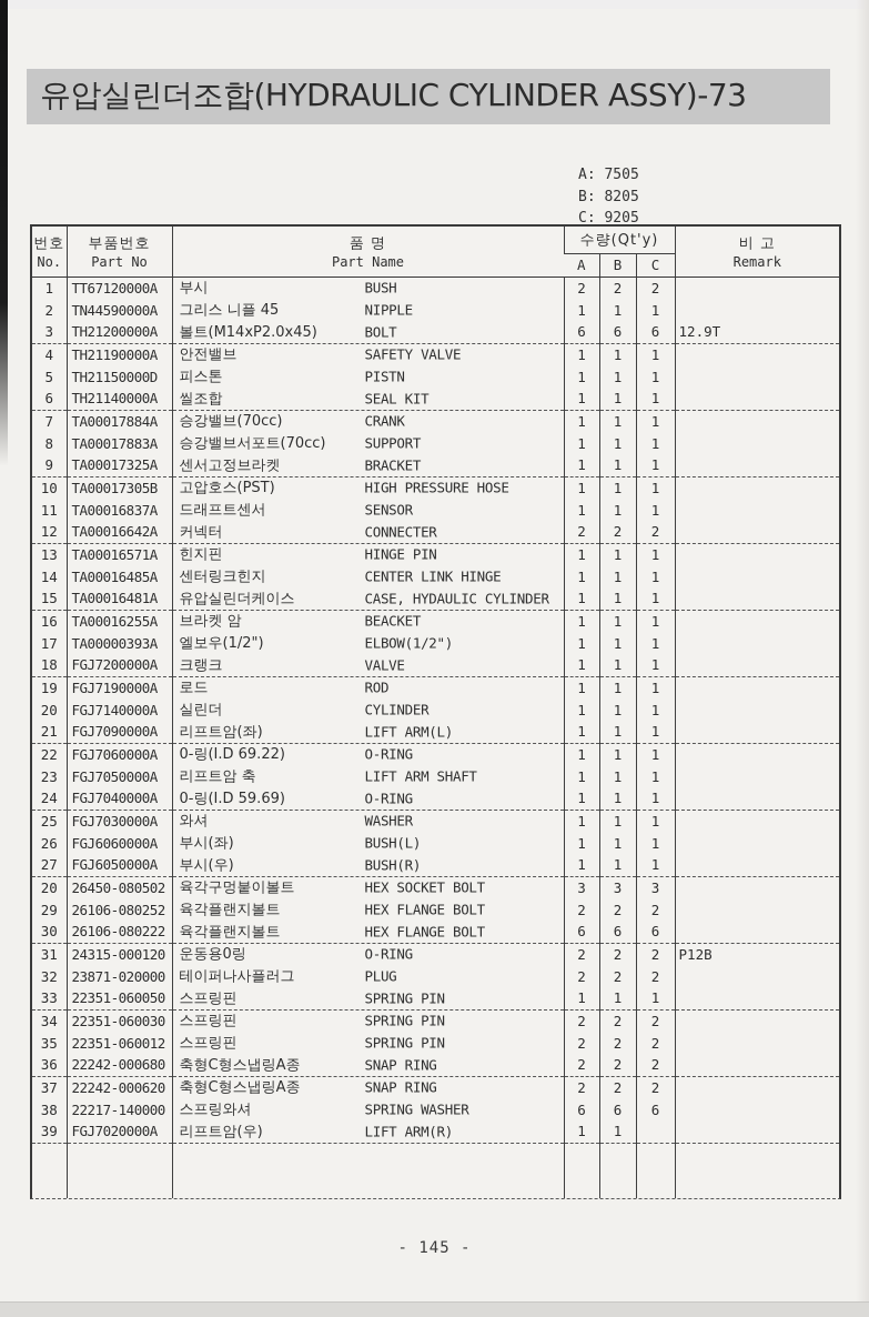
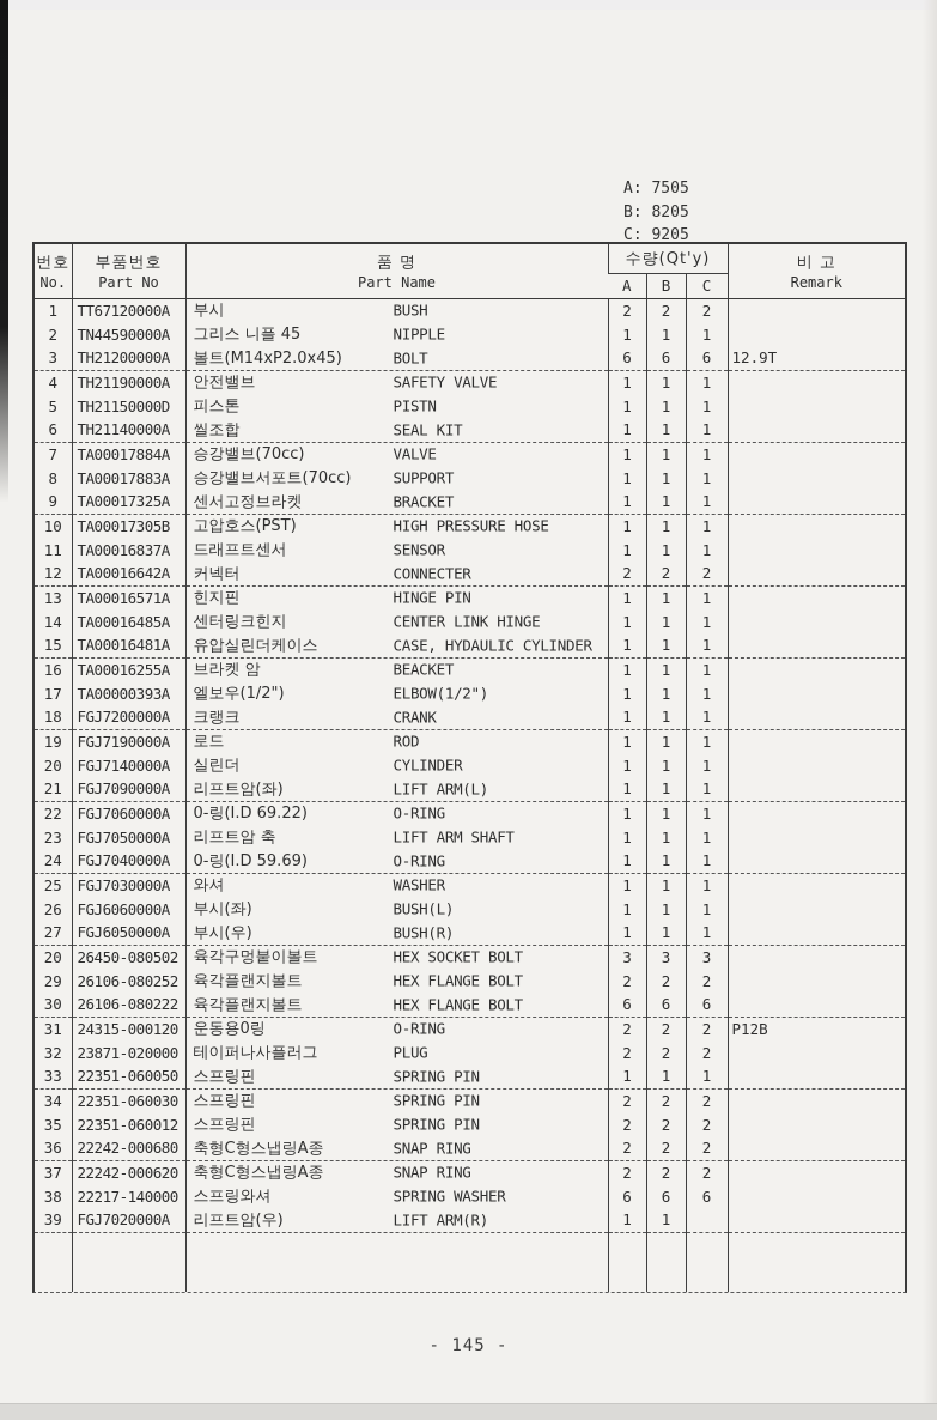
- 유압실린더조합(HYDRAULIC CYLINDER ASSY)-73
  A: 7505
  B: 8205
  C: 9205
  번호 No.	부품번호 Part No	품 명 Part Name	수량(Qt'y)	비 고 Remark
  A	B	C
  1	TT67120000A	부시 BUSH	2	2	2
  2	TN44590000A	그리스 니플 45 NIPPLE	1	1	1
  3	TH21200000A	볼트(M14xP2.0x45) BOLT	6	6	6	12.9T
  4	TH21190000A	안전밸브 SAFETY VALVE	1	1	1
  5	TH21150000D	피스톤 PISTN	1	1	1
  6	TH21140000A	씰조합 SEAL KIT	1	1	1
- 7	TA00017884A	승강밸브(70cc) CRANK	1	1	1
+ 7	TA00017884A	승강밸브(70cc) VALVE	1	1	1
  8	TA00017883A	승강밸브서포트(70cc) SUPPORT	1	1	1
  9	TA00017325A	센서고정브라켓 BRACKET	1	1	1
  10	TA00017305B	고압호스(PST) HIGH PRESSURE HOSE	1	1	1
  11	TA00016837A	드래프트센서 SENSOR	1	1	1
  12	TA00016642A	커넥터 CONNECTER	2	2	2
  13	TA00016571A	힌지핀 HINGE PIN	1	1	1
  14	TA00016485A	센터링크힌지 CENTER LINK HINGE	1	1	1
  15	TA00016481A	유압실린더케이스 CASE, HYDAULIC CYLINDER	1	1	1
  16	TA00016255A	브라켓 암 BEACKET	1	1	1
  17	TA00000393A	엘보우(1/2") ELBOW(1/2")	1	1	1
- 18	FGJ7200000A	크랭크 VALVE	1	1	1
+ 18	FGJ7200000A	크랭크 CRANK	1	1	1
  19	FGJ7190000A	로드 ROD	1	1	1
  20	FGJ7140000A	실린더 CYLINDER	1	1	1
  21	FGJ7090000A	리프트암(좌) LIFT ARM(L)	1	1	1
  22	FGJ7060000A	0-링(I.D 69.22) O-RING	1	1	1
  23	FGJ7050000A	리프트암 축 LIFT ARM SHAFT	1	1	1
  24	FGJ7040000A	0-링(I.D 59.69) O-RING	1	1	1
  25	FGJ7030000A	와셔 WASHER	1	1	1
  26	FGJ6060000A	부시(좌) BUSH(L)	1	1	1
  27	FGJ6050000A	부시(우) BUSH(R)	1	1	1
  20	26450-080502	육각구멍붙이볼트 HEX SOCKET BOLT	3	3	3
  29	26106-080252	육각플랜지볼트 HEX FLANGE BOLT	2	2	2
  30	26106-080222	육각플랜지볼트 HEX FLANGE BOLT	6	6	6
  31	24315-000120	운동용0링 O-RING	2	2	2	P12B
  32	23871-020000	테이퍼나사플러그 PLUG	2	2	2
  33	22351-060050	스프링핀 SPRING PIN	1	1	1
  34	22351-060030	스프링핀 SPRING PIN	2	2	2
  35	22351-060012	스프링핀 SPRING PIN	2	2	2
  36	22242-000680	축형C형스냅링A종 SNAP RING	2	2	2
  37	22242-000620	축형C형스냅링A종 SNAP RING	2	2	2
  38	22217-140000	스프링와셔 SPRING WASHER	6	6	6
  39	FGJ7020000A	리프트암(우) LIFT ARM(R)	1	1
  - 145 -
